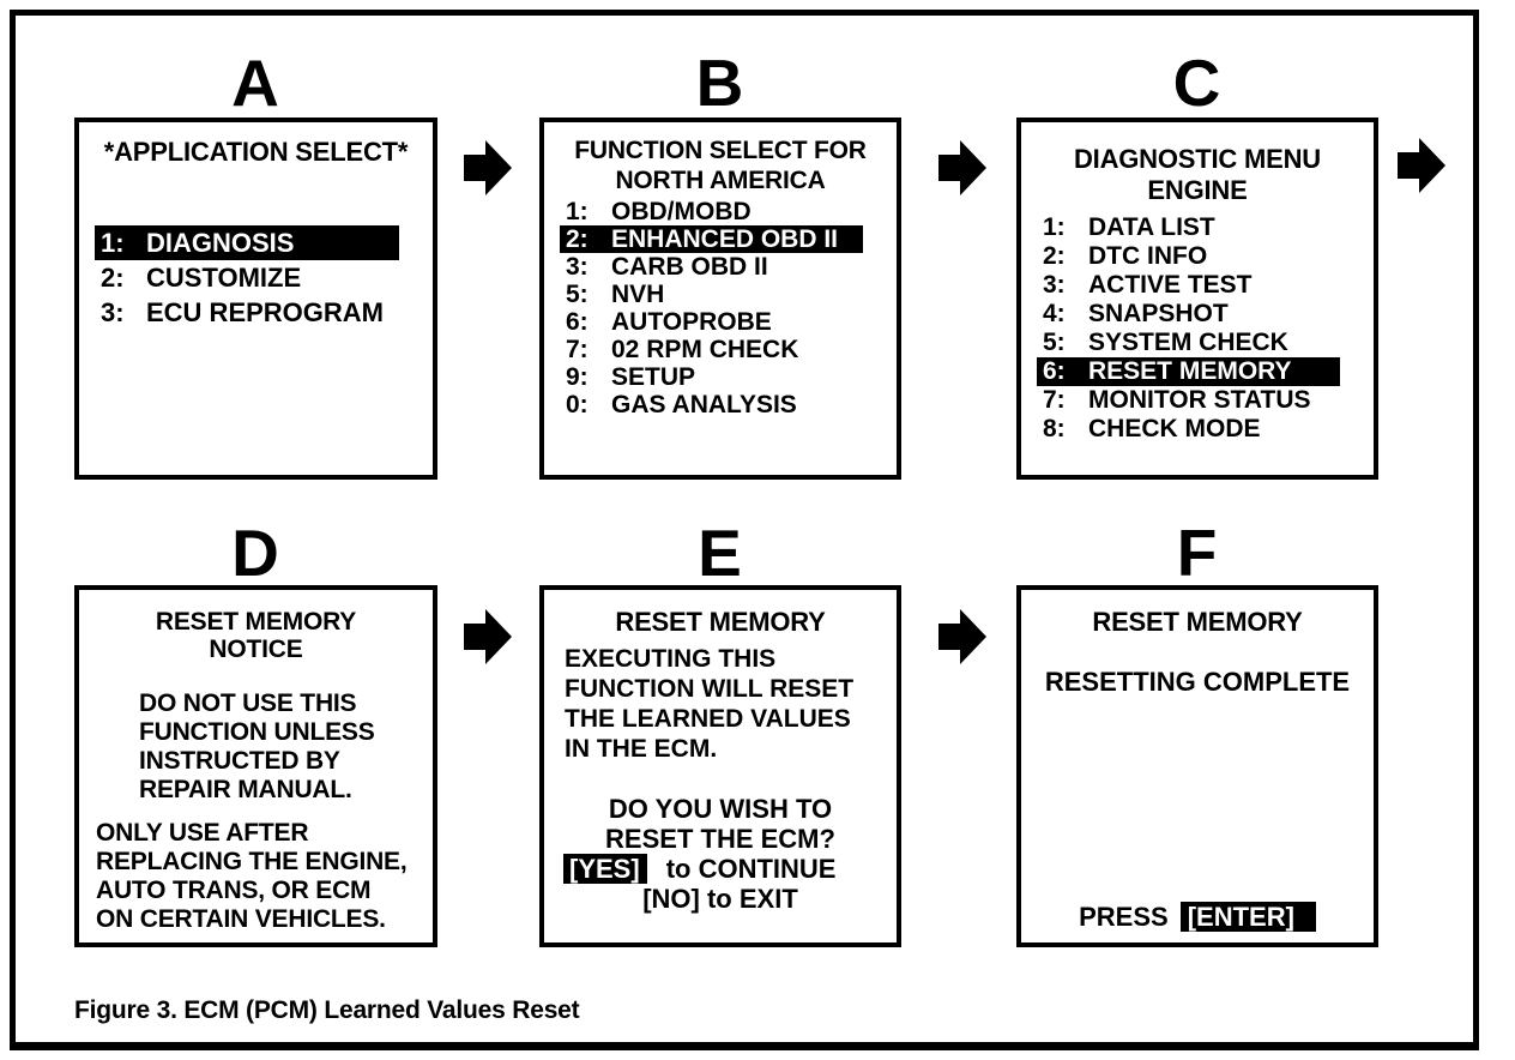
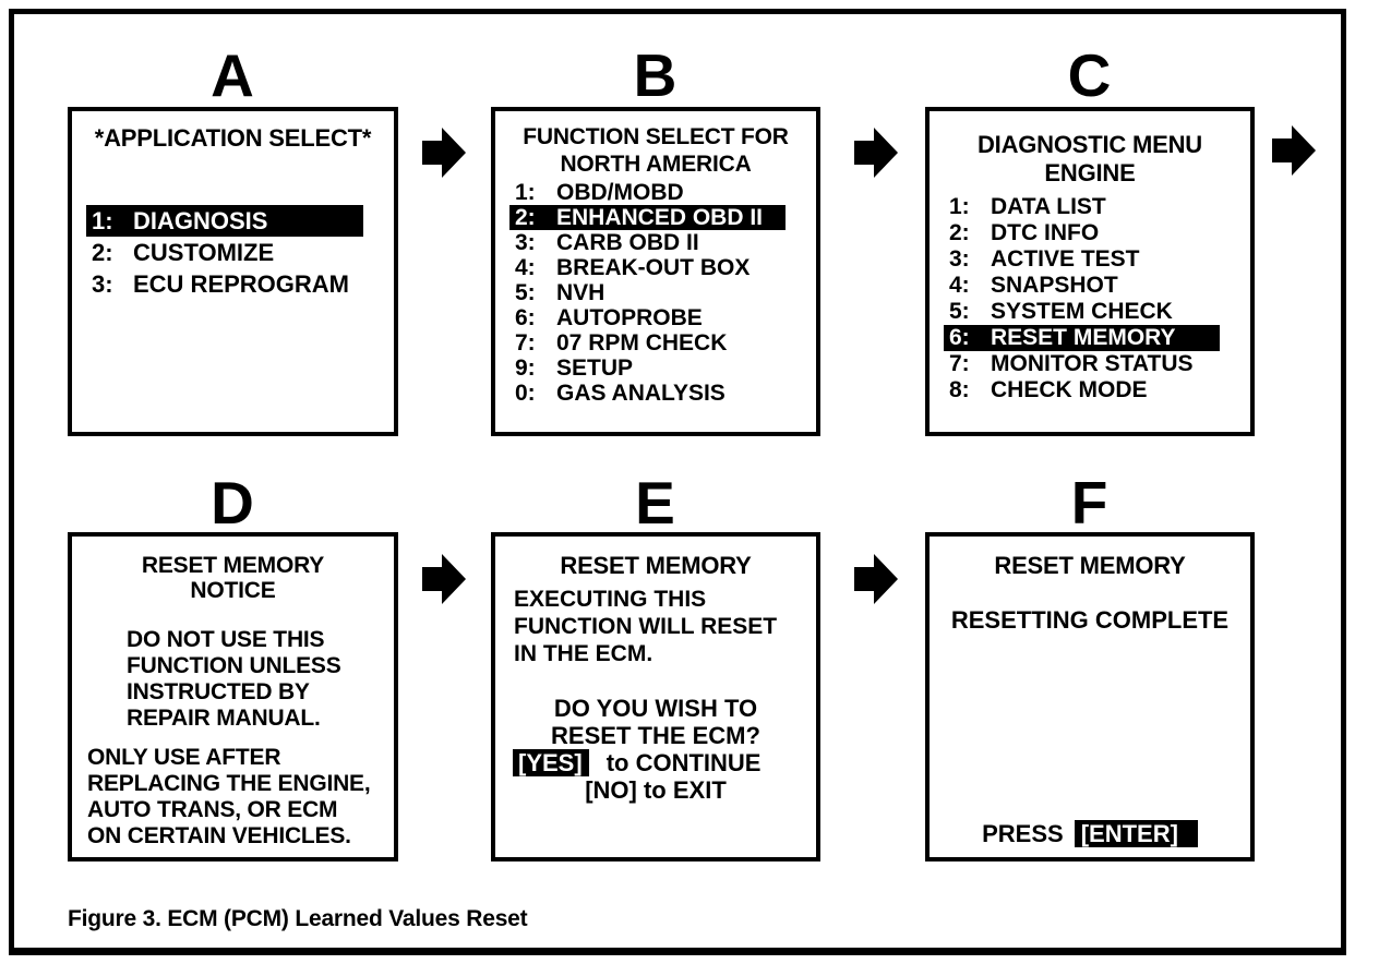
  A
  B
  C
  D
  E
  F
  *APPLICATION SELECT*
  1: DIAGNOSIS
  2: CUSTOMIZE
  3: ECU REPROGRAM
  FUNCTION SELECT FOR
  NORTH AMERICA
  1: OBD/MOBD
  2: ENHANCED OBD II
  3: CARB OBD II
+ 4: BREAK-OUT BOX
  5: NVH
  6: AUTOPROBE
- 7: 02 RPM CHECK
+ 7: 07 RPM CHECK
  9: SETUP
  0: GAS ANALYSIS
  DIAGNOSTIC MENU
  ENGINE
  1: DATA LIST
  2: DTC INFO
  3: ACTIVE TEST
  4: SNAPSHOT
  5: SYSTEM CHECK
  6: RESET MEMORY
  7: MONITOR STATUS
  8: CHECK MODE
  RESET MEMORY
  NOTICE
  DO NOT USE THIS
  FUNCTION UNLESS
  INSTRUCTED BY
  REPAIR MANUAL.
  ONLY USE AFTER
  REPLACING THE ENGINE,
  AUTO TRANS, OR ECM
  ON CERTAIN VEHICLES.
  RESET MEMORY
  EXECUTING THIS
  FUNCTION WILL RESET
- THE LEARNED VALUES
  IN THE ECM.
  DO YOU WISH TO
  RESET THE ECM?
  [YES] to CONTINUE
  [NO] to EXIT
  RESET MEMORY
  RESETTING COMPLETE
  PRESS [ENTER]
  Figure 3. ECM (PCM) Learned Values Reset
